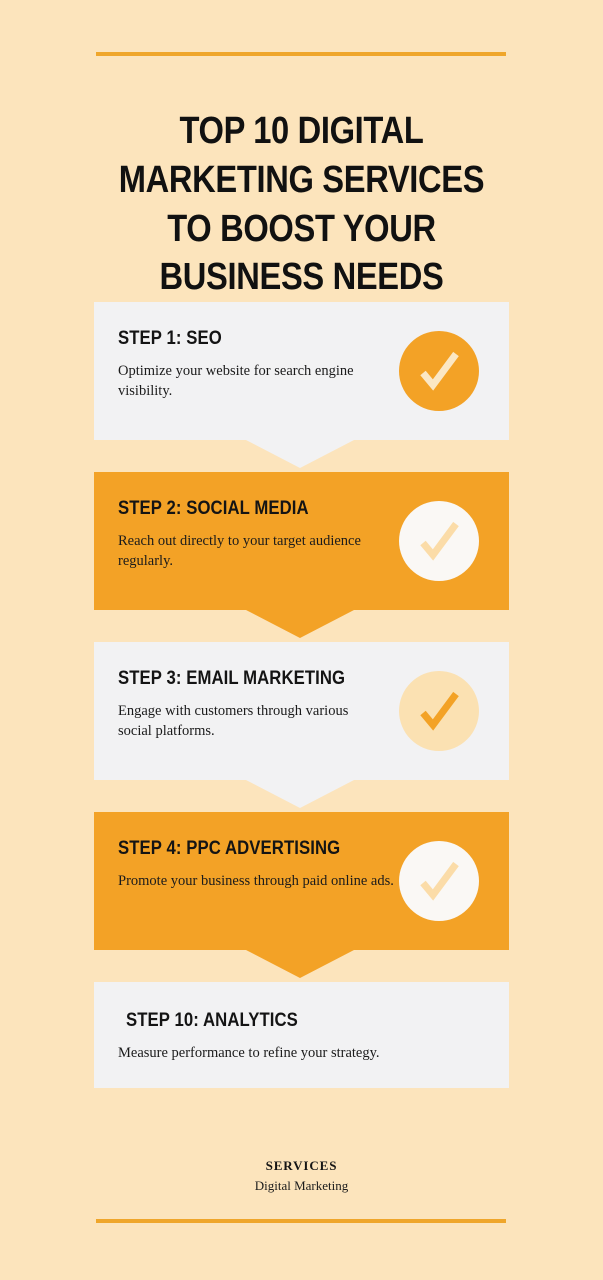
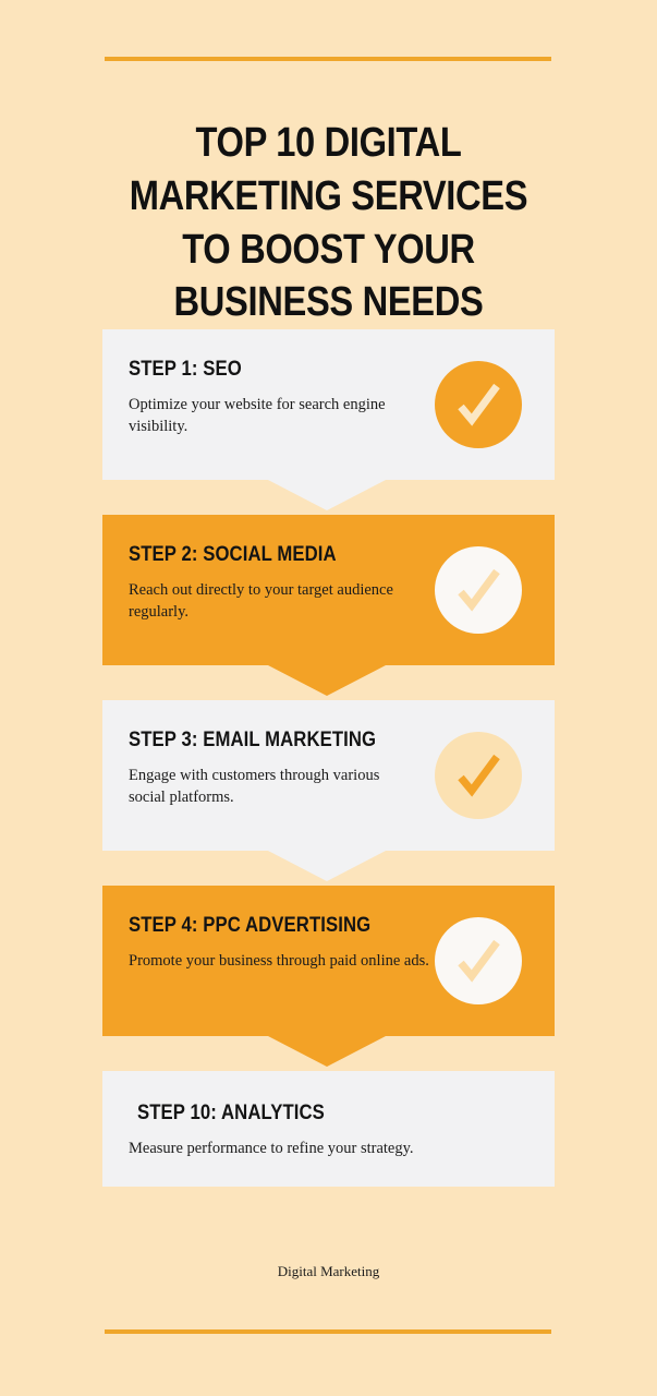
  TOP 10 DIGITAL MARKETING SERVICES TO BOOST YOUR BUSINESS NEEDS
  STEP 1: SEO
  Optimize your website for search engine visibility.
  STEP 2: SOCIAL MEDIA
  Reach out directly to your target audience regularly.
  STEP 3: EMAIL MARKETING
  Engage with customers through various social platforms.
  STEP 4: PPC ADVERTISING
  Promote your business through paid online ads.
  STEP 10: ANALYTICS
  Measure performance to refine your strategy.
- SERVICES
  Digital Marketing
